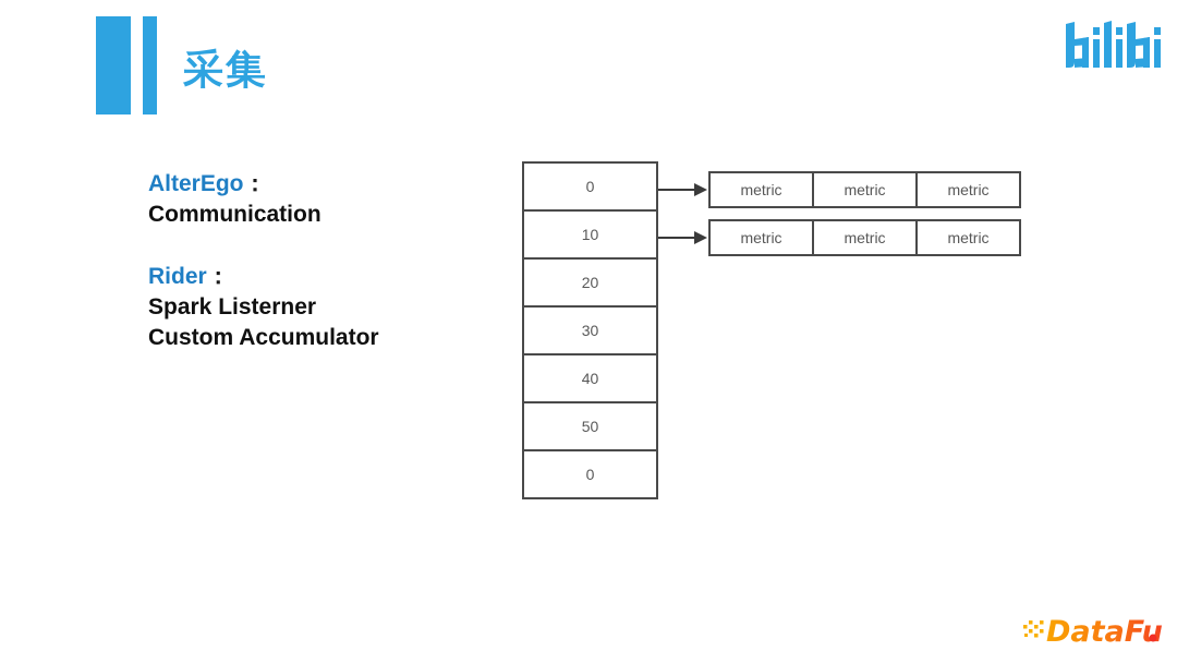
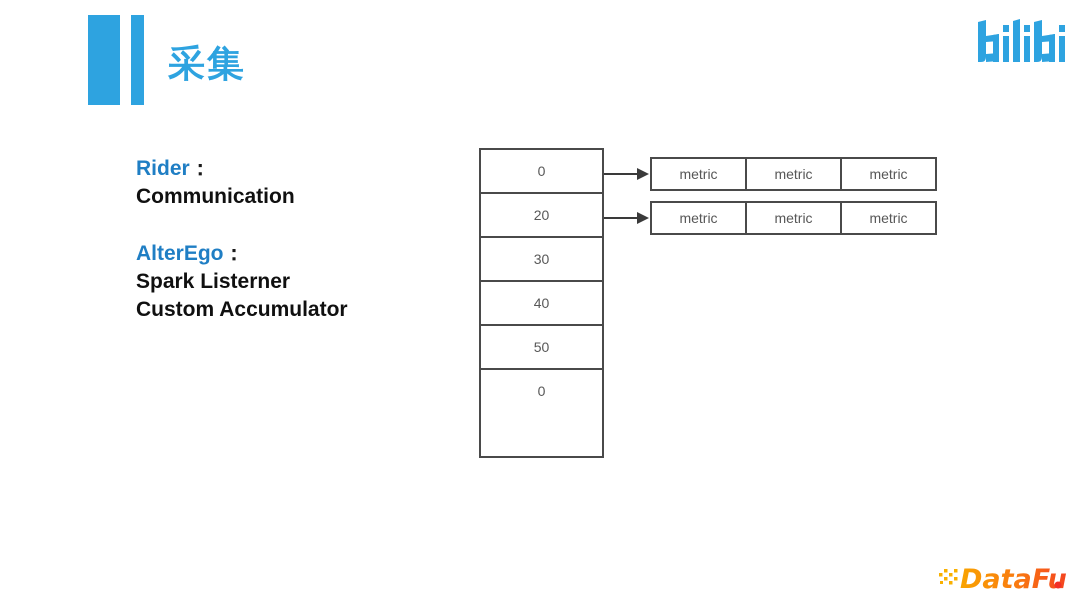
  采集
- AlterEgo：
+ Rider：
  Communication
- Rider：
+ AlterEgo：
  Spark Listerner
  Custom Accumulator
  0
- 10
  20
  30
  40
  50
  0
  metric
  metric
  metric
  metric
  metric
  metric
  DataFu
